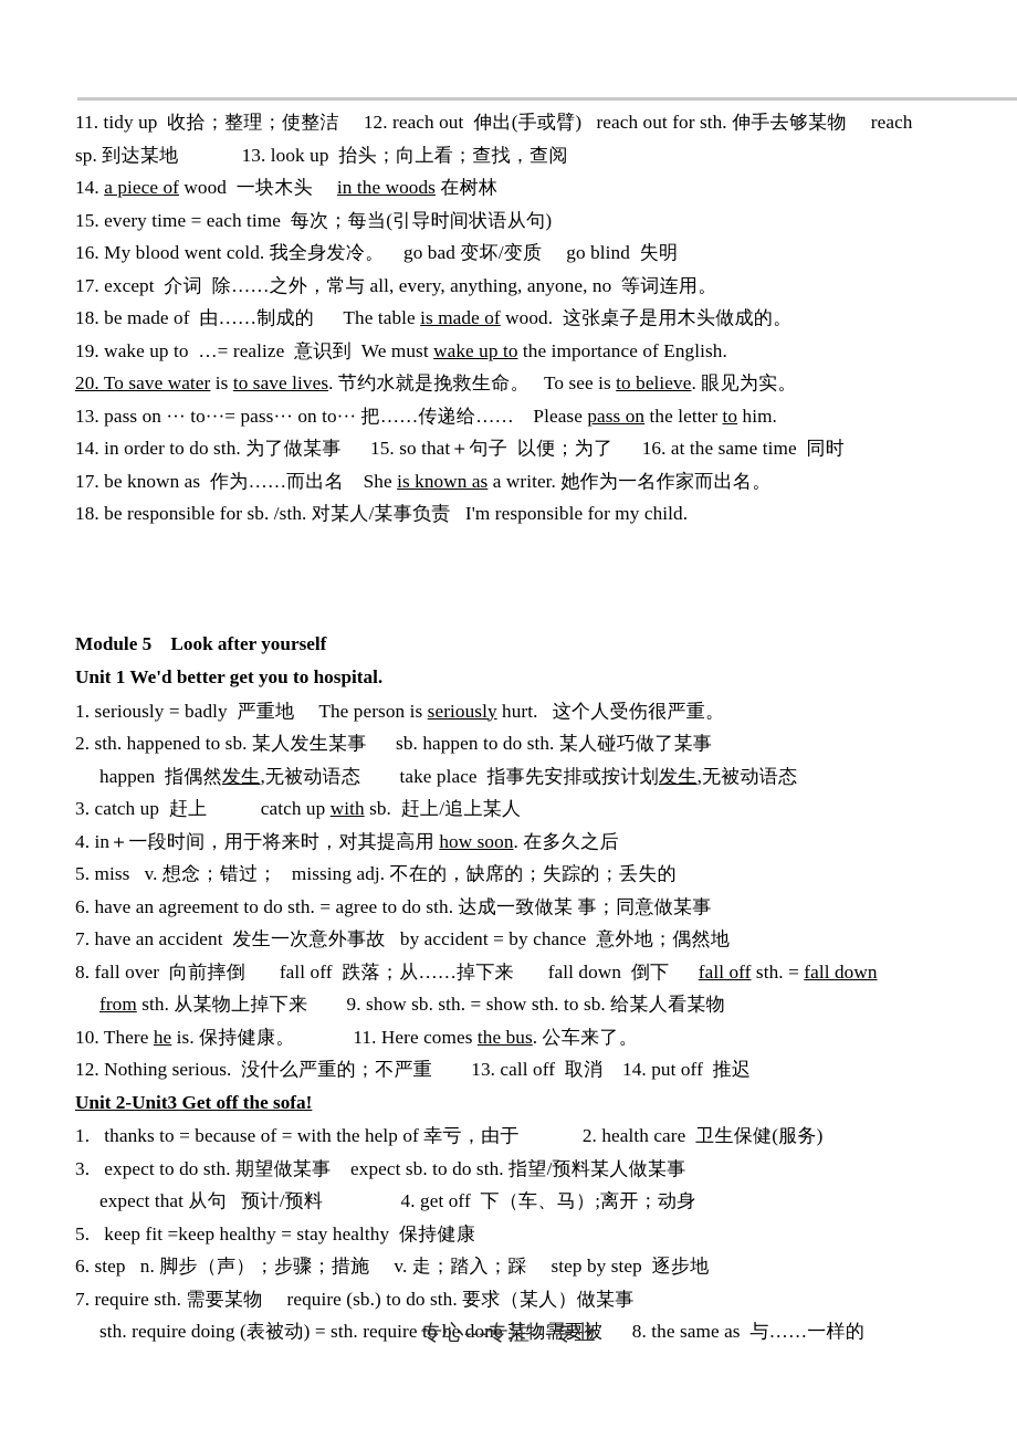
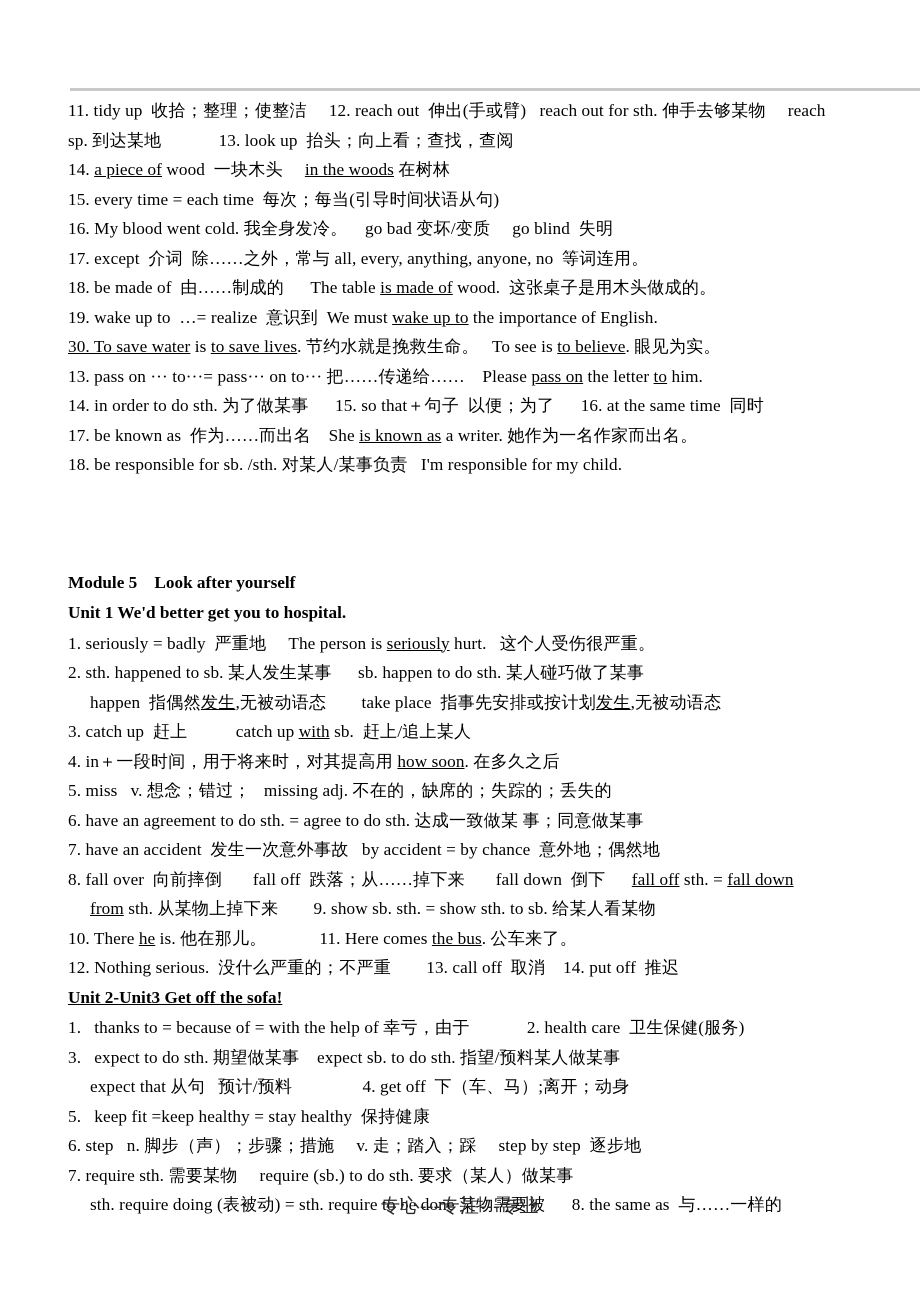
  11. tidy up 收拾；整理；使整洁 12. reach out 伸出(手或臂) reach out for sth. 伸手去够某物 reach
  sp. 到达某地 13. look up 抬头；向上看；查找，查阅
  14. a piece of wood 一块木头 in the woods 在树林
  15. every time = each time 每次；每当(引导时间状语从句)
  16. My blood went cold. 我全身发冷。 go bad 变坏/变质 go blind 失明
  17. except 介词 除……之外，常与 all, every, anything, anyone, no 等词连用。
  18. be made of 由……制成的 The table is made of wood. 这张桌子是用木头做成的。
  19. wake up to …= realize 意识到 We must wake up to the importance of English.
- 20. To save water is to save lives. 节约水就是挽救生命。 To see is to believe. 眼见为实。
+ 30. To save water is to save lives. 节约水就是挽救生命。 To see is to believe. 眼见为实。
  13. pass on ··· to···= pass··· on to··· 把……传递给…… Please pass on the letter to him.
  14. in order to do sth. 为了做某事 15. so that＋句子 以便；为了 16. at the same time 同时
  17. be known as 作为……而出名 She is known as a writer. 她作为一名作家而出名。
  18. be responsible for sb. /sth. 对某人/某事负责 I'm responsible for my child.
  Module 5 Look after yourself
  Unit 1 We'd better get you to hospital.
  1. seriously = badly 严重地 The person is seriously hurt. 这个人受伤很严重。
  2. sth. happened to sb. 某人发生某事 sb. happen to do sth. 某人碰巧做了某事
  happen 指偶然发生,无被动语态 take place 指事先安排或按计划发生,无被动语态
  3. catch up 赶上 catch up with sb. 赶上/追上某人
  4. in＋一段时间，用于将来时，对其提高用 how soon. 在多久之后
  5. miss v. 想念；错过； missing adj. 不在的，缺席的；失踪的；丢失的
  6. have an agreement to do sth. = agree to do sth. 达成一致做某 事；同意做某事
  7. have an accident 发生一次意外事故 by accident = by chance 意外地；偶然地
  8. fall over 向前摔倒 fall off 跌落；从……掉下来 fall down 倒下 fall off sth. = fall down
  from sth. 从某物上掉下来 9. show sb. sth. = show sth. to sb. 给某人看某物
- 10. There he is. 保持健康。 11. Here comes the bus. 公车来了。
+ 10. There he is. 他在那儿。 11. Here comes the bus. 公车来了。
  12. Nothing serious. 没什么严重的；不严重 13. call off 取消 14. put off 推迟
  Unit 2-Unit3 Get off the sofa!
  1. thanks to = because of = with the help of 幸亏，由于 2. health care 卫生保健(服务)
  3. expect to do sth. 期望做某事 expect sb. to do sth. 指望/预料某人做某事
  expect that 从句 预计/预料 4. get off 下（车、马）;离开；动身
  5. keep fit =keep healthy = stay healthy 保持健康
  6. step n. 脚步（声）；步骤；措施 v. 走；踏入；踩 step by step 逐步地
  7. require sth. 需要某物 require (sb.) to do sth. 要求（某人）做某事
  sth. require doing (表被动) = sth. require to be done 某物需要被 8. the same as 与……一样的
  专心---专注---专业
